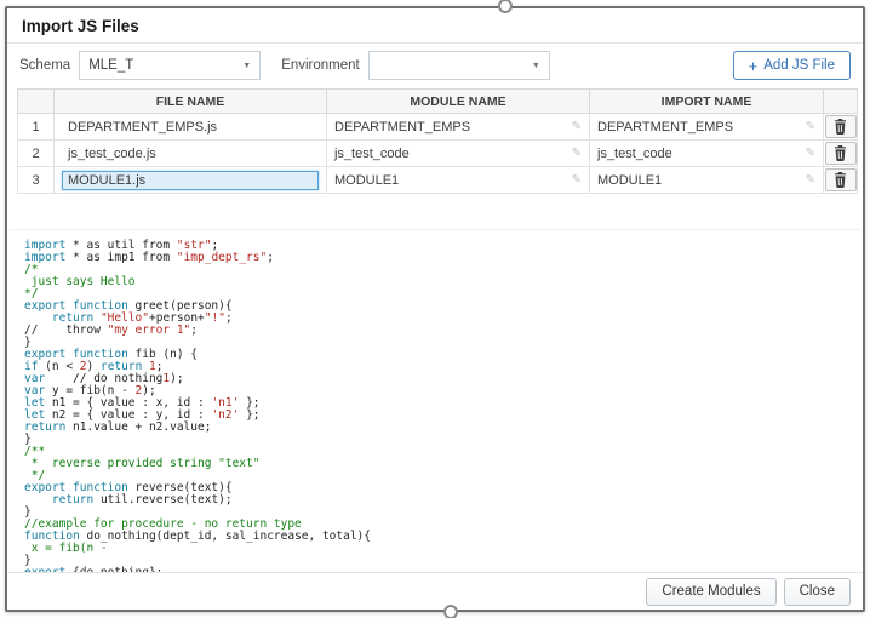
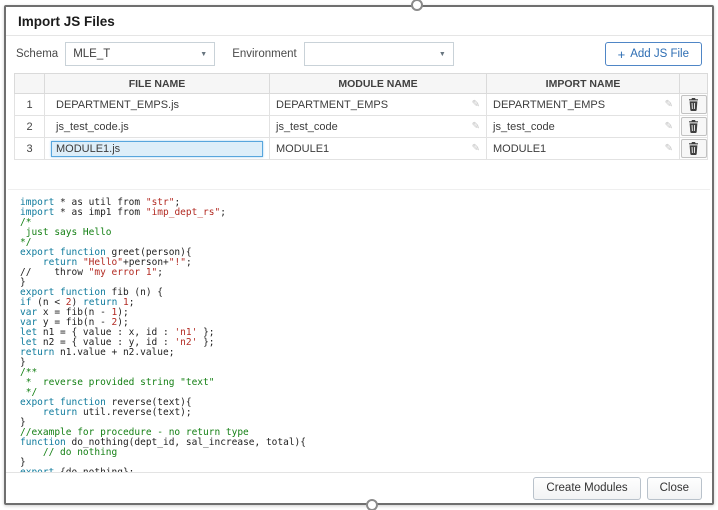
  Import JS Files
  Schema
  MLE_T
  Environment
  +
  Add JS File
  	FILE NAME	MODULE NAME	IMPORT NAME
  1	DEPARTMENT_EMPS.js	DEPARTMENT_EMPS ✎	DEPARTMENT_EMPS ✎
  2	js_test_code.js	js_test_code ✎	js_test_code ✎
  3	MODULE1.js	MODULE1 ✎	MODULE1 ✎
  import * as util from "str";
  import * as imp1 from "imp_dept_rs";
  /*
  just says Hello
  */
  export function greet(person){
  return "Hello"+person+"!";
  // throw "my error 1";
  }
  export function fib (n) {
  if (n < 2) return 1;
- var // do nothing1);
+ var x = fib(n - 1);
  var y = fib(n - 2);
  let n1 = { value : x, id : 'n1' };
  let n2 = { value : y, id : 'n2' };
  return n1.value + n2.value;
  }
  /**
  * reverse provided string "text"
  */
  export function reverse(text){
  return util.reverse(text);
  }
  //example for procedure - no return type
  function do_nothing(dept_id, sal_increase, total){
- x = fib(n -
+ // do nothing
  }
  Create Modules
  Close
